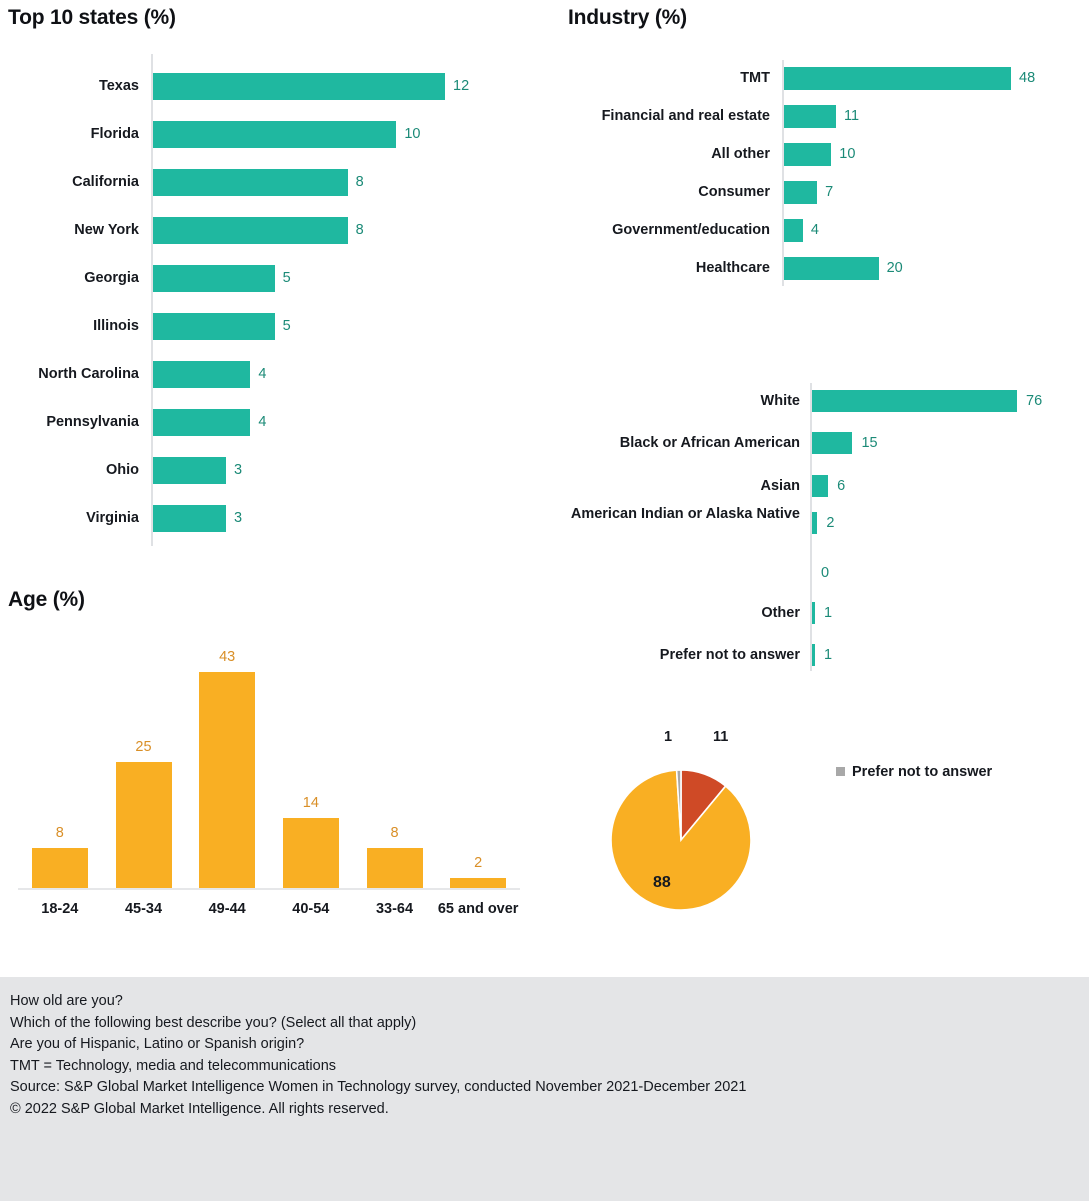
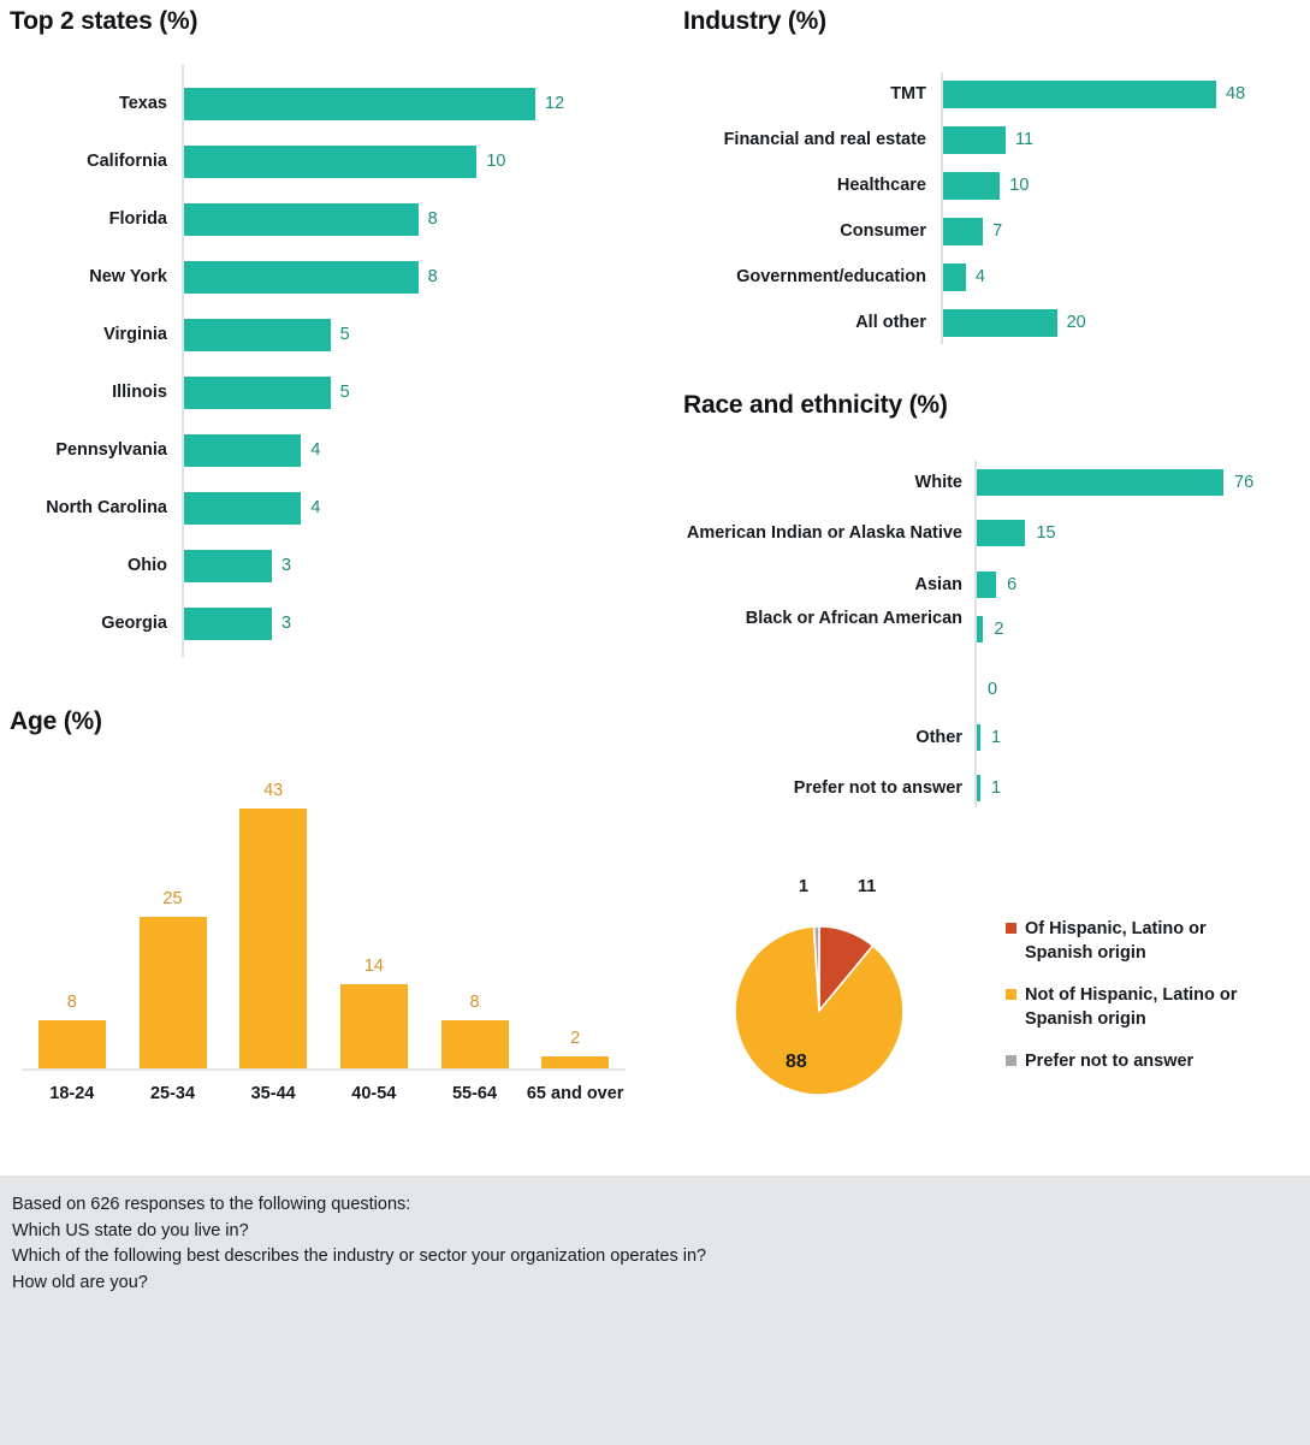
- Top 10 states (%)
+ Top 2 states (%)
  Texas
  12
- Florida
+ California
  10
- California
+ Florida
  8
  New York
  8
- Georgia
+ Virginia
  5
  Illinois
  5
- North Carolina
+ Pennsylvania
  4
- Pennsylvania
+ North Carolina
  4
  Ohio
  3
- Virginia
+ Georgia
  3
  Industry (%)
  TMT
  48
  Financial and real estate
  11
- All other
+ Healthcare
  10
  Consumer
  7
  Government/education
  4
- Healthcare
+ All other
  20
+ Race and ethnicity (%)
  White
  76
- Black or African American
+ American Indian or Alaska Native
  15
  Asian
  6
- American Indian or Alaska Native
+ Black or African American
  2
  0
  Other
  1
  Prefer not to answer
  1
  Age (%)
  8
  18-24
  25
- 45-34
+ 25-34
  43
- 49-44
+ 35-44
  14
  40-54
  8
- 33-64
+ 55-64
  2
  65 and over
  11
  88
  1
+ Of Hispanic, Latino or Spanish origin
+ Not of Hispanic, Latino or Spanish origin
  Prefer not to answer
+ Based on 626 responses to the following questions:
+ Which US state do you live in?
+ Which of the following best describes the industry or sector your organization operates in?
  How old are you?
- Which of the following best describe you? (Select all that apply)
- Are you of Hispanic, Latino or Spanish origin?
- TMT = Technology, media and telecommunications
- Source: S&P Global Market Intelligence Women in Technology survey, conducted November 2021-December 2021
- © 2022 S&P Global Market Intelligence. All rights reserved.
